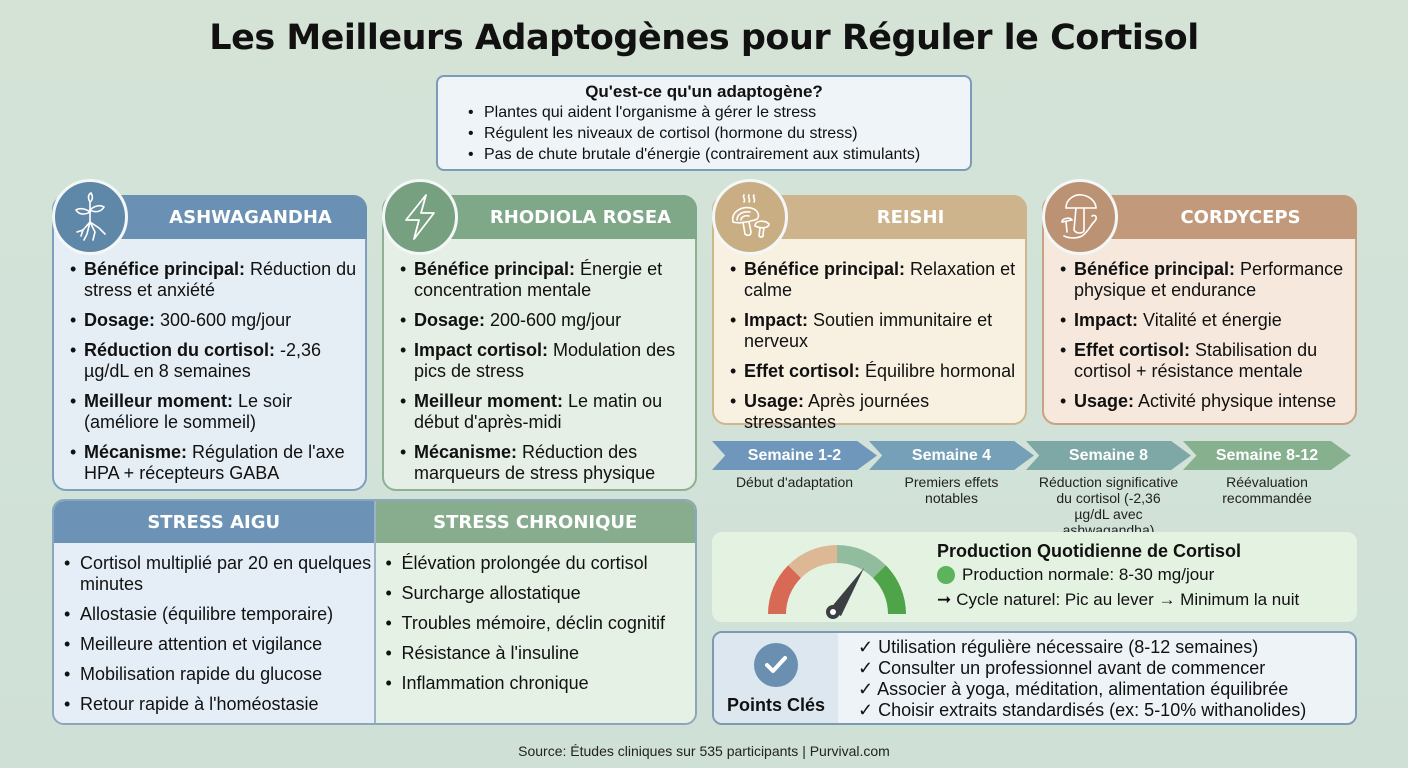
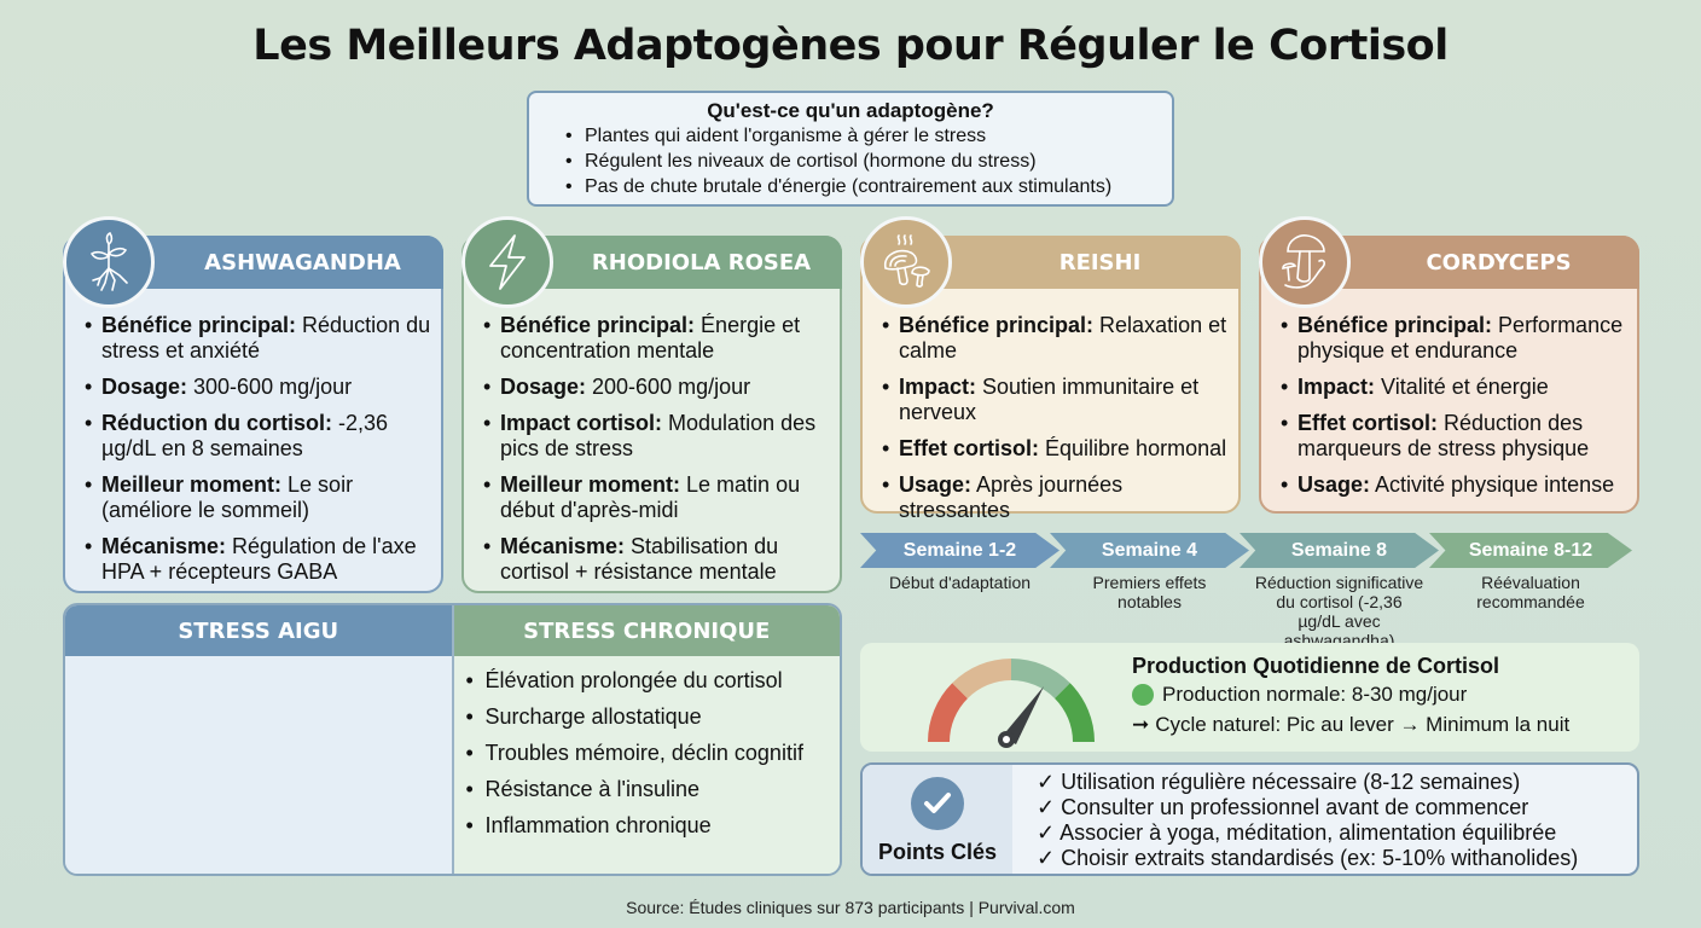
  Les Meilleurs Adaptogènes pour Réguler le Cortisol
  Qu'est-ce qu'un adaptogène?
  Plantes qui aident l'organisme à gérer le stress
  Régulent les niveaux de cortisol (hormone du stress)
  Pas de chute brutale d'énergie (contrairement aux stimulants)
  ASHWAGANDHA
  Bénéfice principal: Réduction du stress et anxiété
  Dosage: 300-600 mg/jour
  Réduction du cortisol: -2,36 µg/dL en 8 semaines
  Meilleur moment: Le soir (améliore le sommeil)
  Mécanisme: Régulation de l'axe HPA + récepteurs GABA
  RHODIOLA ROSEA
  Bénéfice principal: Énergie et concentration mentale
  Dosage: 200-600 mg/jour
  Impact cortisol: Modulation des pics de stress
  Meilleur moment: Le matin ou début d'après-midi
- Mécanisme: Réduction des marqueurs de stress physique
+ Mécanisme: Stabilisation du cortisol + résistance mentale
  REISHI
  Bénéfice principal: Relaxation et calme
  Impact: Soutien immunitaire et nerveux
  Effet cortisol: Équilibre hormonal
  Usage: Après journées stressantes
  CORDYCEPS
  Bénéfice principal: Performance physique et endurance
  Impact: Vitalité et énergie
- Effet cortisol: Stabilisation du cortisol + résistance mentale
+ Effet cortisol: Réduction des marqueurs de stress physique
  Usage: Activité physique intense
  STRESS AIGU
- Cortisol multiplié par 20 en quelques minutes
- Allostasie (équilibre temporaire)
- Meilleure attention et vigilance
- Mobilisation rapide du glucose
- Retour rapide à l'homéostasie
  STRESS CHRONIQUE
  Élévation prolongée du cortisol
  Surcharge allostatique
  Troubles mémoire, déclin cognitif
  Résistance à l'insuline
  Inflammation chronique
  Semaine 1-2
  Début d'adaptation
  Semaine 4
  Premiers effets notables
  Semaine 8
  Réduction significative du cortisol (-2,36 µg/dL avec ashwagandha)
  Semaine 8-12
  Réévaluation recommandée
  Production Quotidienne de Cortisol
  Production normale: 8-30 mg/jour
  ➞
  Cycle naturel: Pic au lever → Minimum la nuit
  Points Clés
  ✓ Utilisation régulière nécessaire (8-12 semaines)
  ✓ Consulter un professionnel avant de commencer
  ✓ Associer à yoga, méditation, alimentation équilibrée
  ✓ Choisir extraits standardisés (ex: 5-10% withanolides)
- Source: Études cliniques sur 535 participants | Purvival.com
+ Source: Études cliniques sur 873 participants | Purvival.com
